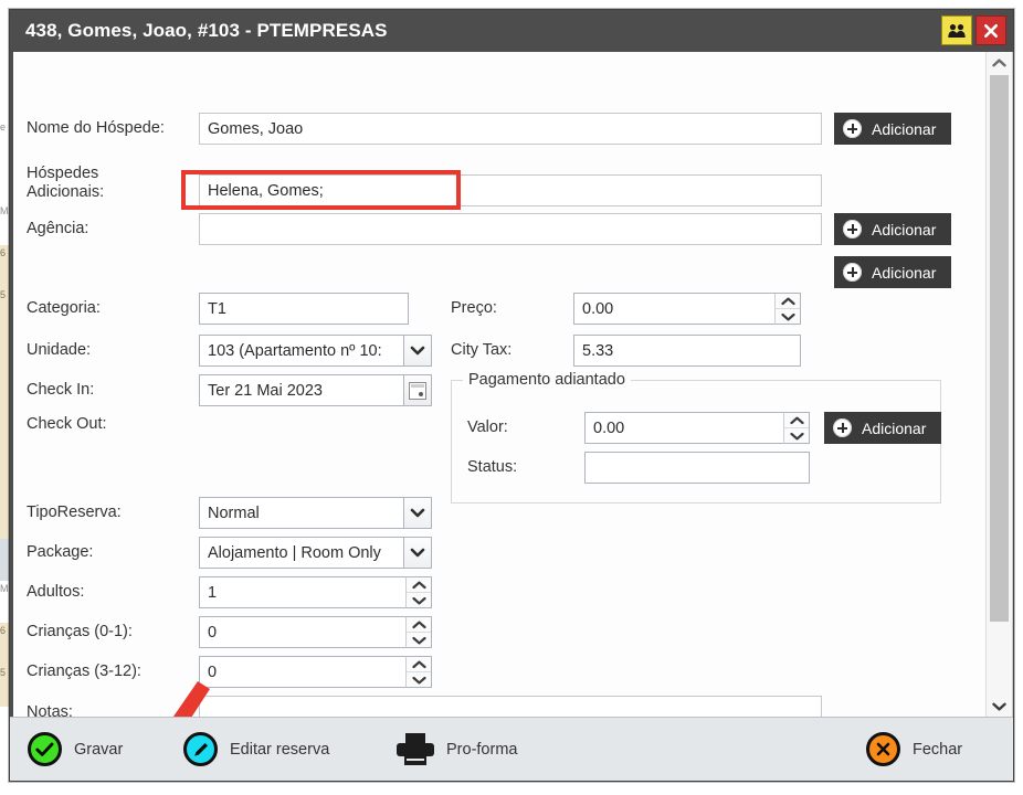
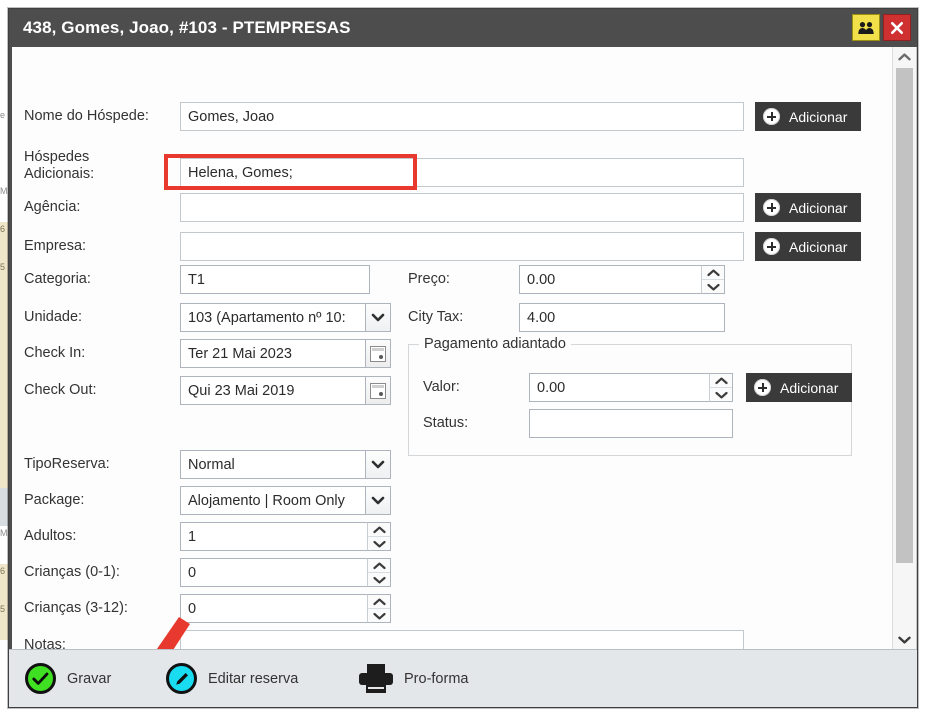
  e
  6
  5
  6
  5
  438, Gomes, Joao, #103 - PTEMPRESAS
  Nome do Hóspede:
  Gomes, Joao
  Adicionar
  Hóspedes
  Adicionais:
  Helena, Gomes;
  Agência:
  Adicionar
+ Empresa:
  Adicionar
  Categoria:
  T1
  Preço:
  0.00
  Unidade:
  103 (Apartamento nº 10:
  City Tax:
- 5.33
+ 4.00
  Check In:
  Ter 21 Mai 2023
  Check Out:
+ Qui 23 Mai 2019
  TipoReserva:
  Normal
  Package:
  Alojamento | Room Only
  Adultos:
  1
  Crianças (0-1):
  0
  Crianças (3-12):
  0
  Notas:
  Pagamento adiantado
  Valor:
  0.00
  Adicionar
  Status:
  Gravar
  Editar reserva
  Pro-forma
- Fechar
